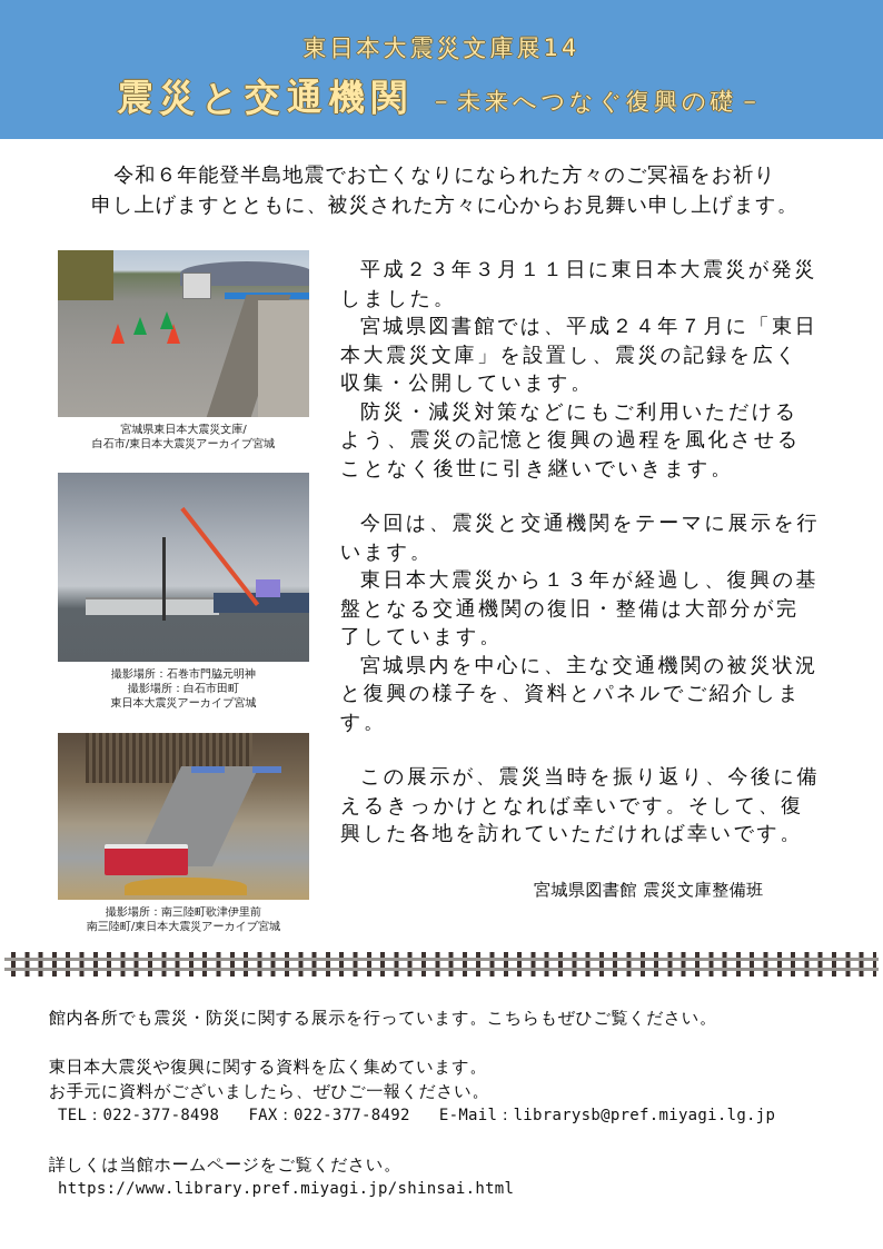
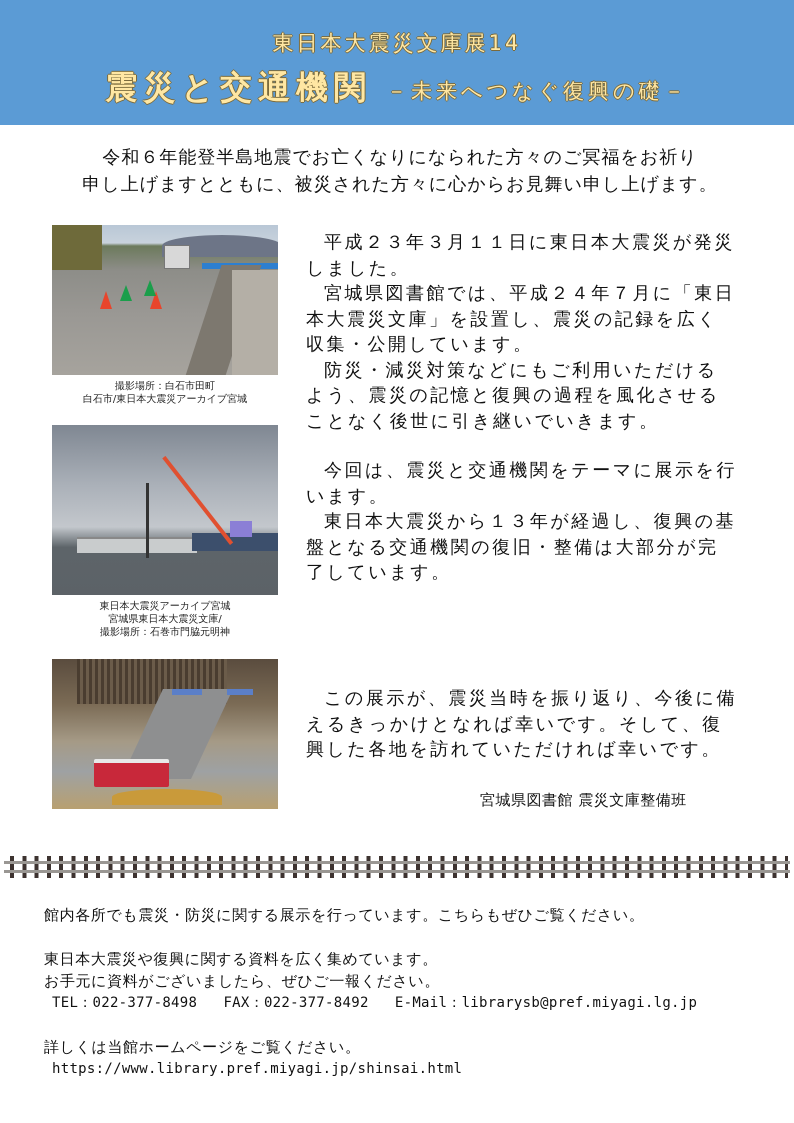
  東日本大震災文庫展14
  震災と交通機関 －未来へつなぐ復興の礎－
  令和６年能登半島地震でお亡くなりになられた方々のご冥福をお祈り
  申し上げますとともに、被災された方々に心からお見舞い申し上げます。
- 宮城県東日本大震災文庫/
+ 撮影場所：白石市田町
  白石市/東日本大震災アーカイブ宮城
- 撮影場所：石巻市門脇元明神
+ 東日本大震災アーカイブ宮城
- 撮影場所：白石市田町
+ 宮城県東日本大震災文庫/
- 東日本大震災アーカイブ宮城
+ 撮影場所：石巻市門脇元明神
- 撮影場所：南三陸町歌津伊里前
- 南三陸町/東日本大震災アーカイブ宮城
  平成２３年３月１１日に東日本大震災が発災しました。
  宮城県図書館では、平成２４年７月に「東日本大震災文庫」を設置し、震災の記録を広く収集・公開しています。
  防災・減災対策などにもご利用いただけるよう、震災の記憶と復興の過程を風化させることなく後世に引き継いでいきます。
  今回は、震災と交通機関をテーマに展示を行います。
  東日本大震災から１３年が経過し、復興の基盤となる交通機関の復旧・整備は大部分が完了しています。
- 宮城県内を中心に、主な交通機関の被災状況と復興の様子を、資料とパネルでご紹介します。
  この展示が、震災当時を振り返り、今後に備えるきっかけとなれば幸いです。そして、復興した各地を訪れていただければ幸いです。
  宮城県図書館 震災文庫整備班
  館内各所でも震災・防災に関する展示を行っています。こちらもぜひご覧ください。
  東日本大震災や復興に関する資料を広く集めています。
  お手元に資料がございましたら、ぜひご一報ください。
  TEL：022-377-8498 FAX：022-377-8492 E-Mail：librarysb@pref.miyagi.lg.jp
  詳しくは当館ホームページをご覧ください。
  https://www.library.pref.miyagi.jp/shinsai.html
